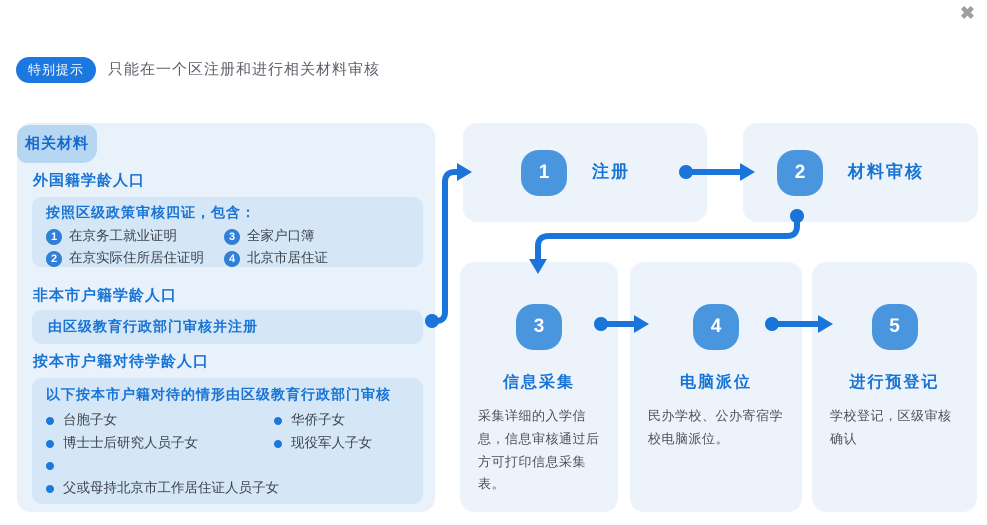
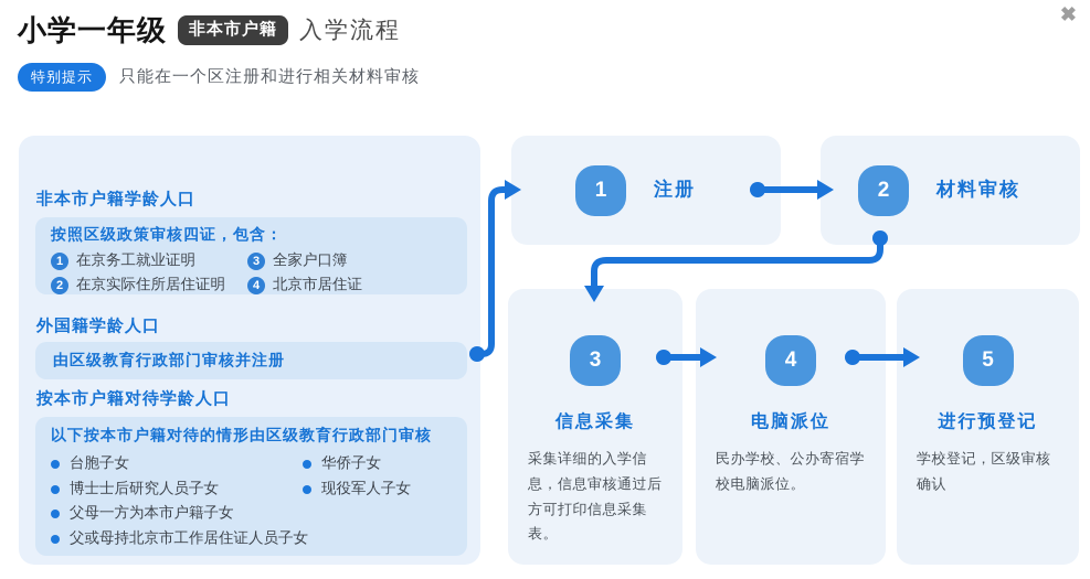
+ 小学一年级
+ 非本市户籍
+ 入学流程
  ✖
  特别提示
  只能在一个区注册和进行相关材料审核
- 相关材料
- 外国籍学龄人口
+ 非本市户籍学龄人口
  按照区级政策审核四证，包含：
  1
  在京务工就业证明
  2
  在京实际住所居住证明
  3
  全家户口簿
  4
  北京市居住证
- 非本市户籍学龄人口
+ 外国籍学龄人口
  由区级教育行政部门审核并注册
  按本市户籍对待学龄人口
  以下按本市户籍对待的情形由区级教育行政部门审核
  台胞子女
  博士士后研究人员子女
+ 父母一方为本市户籍子女
  父或母持北京市工作居住证人员子女
  华侨子女
  现役军人子女
  1
  注册
  2
  材料审核
  3
  信息采集
  采集详细的入学信息，信息审核通过后方可打印信息采集表。
  4
  电脑派位
  民办学校、公办寄宿学校电脑派位。
  5
  进行预登记
  学校登记，区级审核确认
